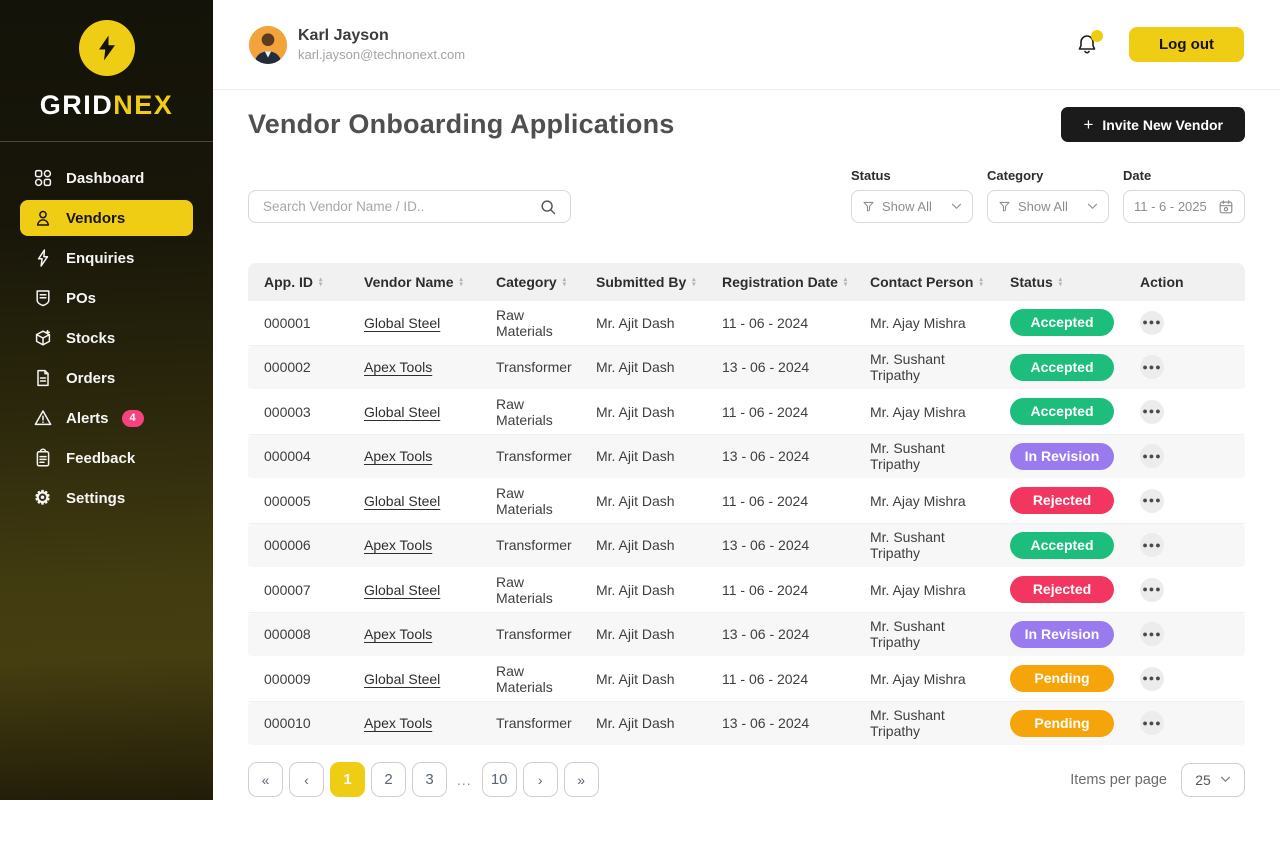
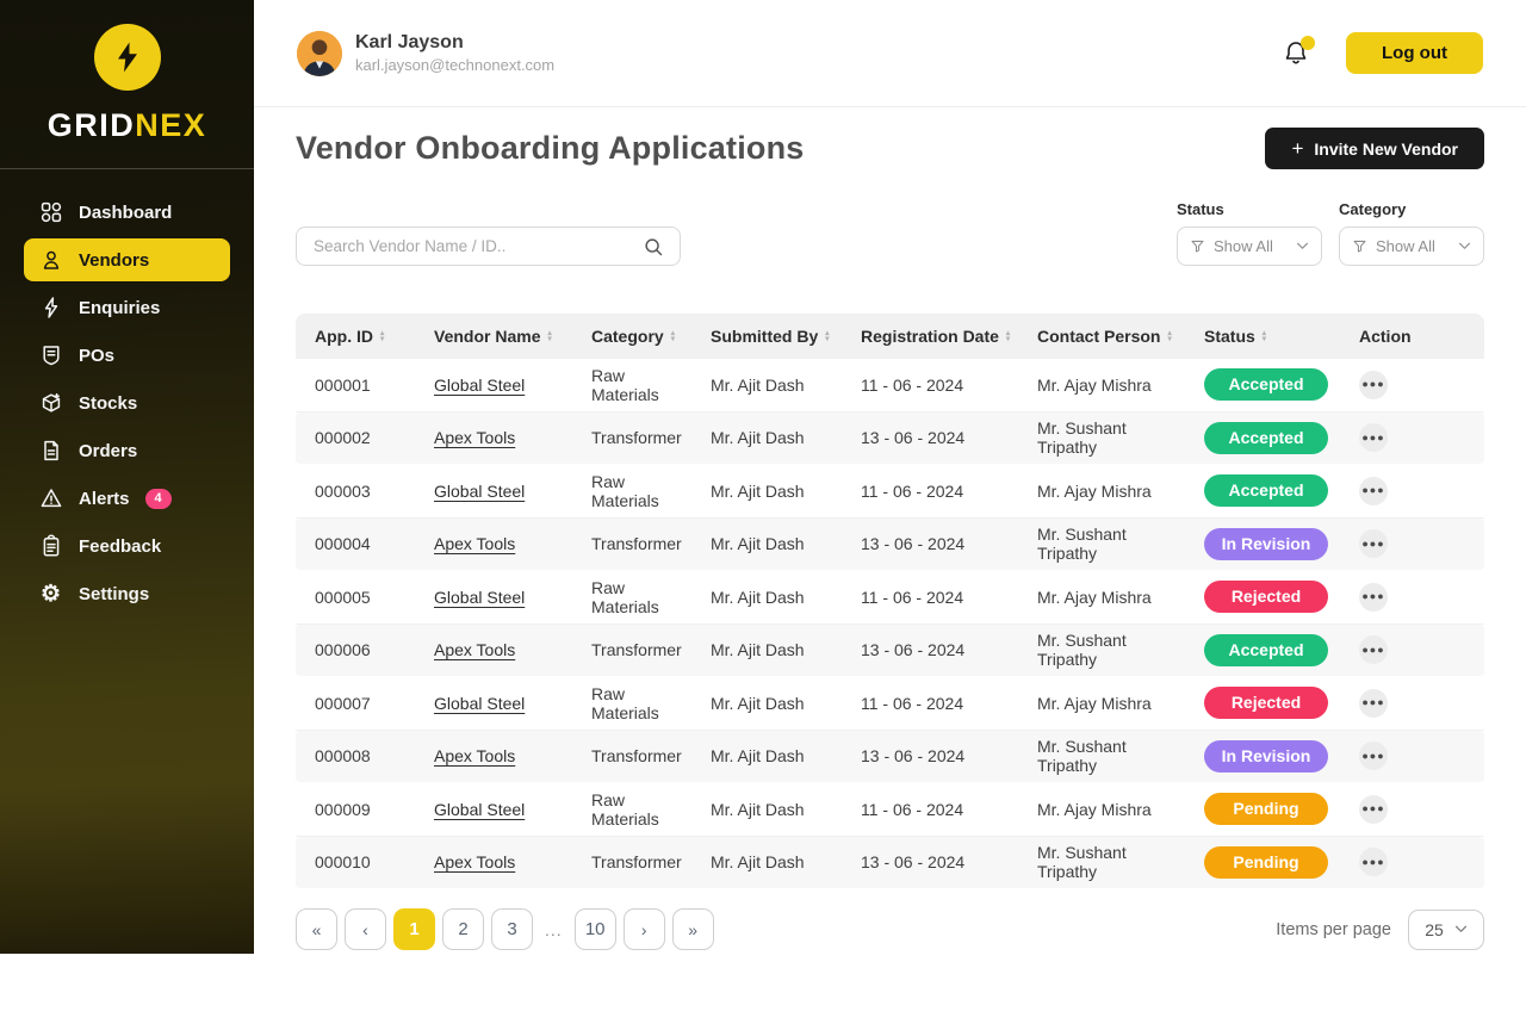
  GRIDNEX
  Dashboard
  Vendors
  Enquiries
  POs
  Stocks
  Orders
  Alerts
  4
  Feedback
  ⚙
  Settings
  Karl Jayson
  karl.jayson@technonext.com
  Log out
  Vendor Onboarding Applications
  +
  Invite New Vendor
  Search Vendor Name / ID..
  Status
  Show All
  Category
  Show All
- Date
- 11 - 6 - 2025
  App. ID
  Vendor Name
  Category
  Submitted By
  Registration Date
  Contact Person
  Status
  Action
  000001
  Global Steel
  Raw Materials
  Mr. Ajit Dash
  11 - 06 - 2024
  Mr. Ajay Mishra
  Accepted
  ●●●
  000002
  Apex Tools
  Transformer
  Mr. Ajit Dash
  13 - 06 - 2024
  Mr. Sushant Tripathy
  Accepted
  ●●●
  000003
  Global Steel
  Raw Materials
  Mr. Ajit Dash
  11 - 06 - 2024
  Mr. Ajay Mishra
  Accepted
  ●●●
  000004
  Apex Tools
  Transformer
  Mr. Ajit Dash
  13 - 06 - 2024
  Mr. Sushant Tripathy
  In Revision
  ●●●
  000005
  Global Steel
  Raw Materials
  Mr. Ajit Dash
  11 - 06 - 2024
  Mr. Ajay Mishra
  Rejected
  ●●●
  000006
  Apex Tools
  Transformer
  Mr. Ajit Dash
  13 - 06 - 2024
  Mr. Sushant Tripathy
  Accepted
  ●●●
  000007
  Global Steel
  Raw Materials
  Mr. Ajit Dash
  11 - 06 - 2024
  Mr. Ajay Mishra
  Rejected
  ●●●
  000008
  Apex Tools
  Transformer
  Mr. Ajit Dash
  13 - 06 - 2024
  Mr. Sushant Tripathy
  In Revision
  ●●●
  000009
  Global Steel
  Raw Materials
  Mr. Ajit Dash
  11 - 06 - 2024
  Mr. Ajay Mishra
  Pending
  ●●●
  000010
  Apex Tools
  Transformer
  Mr. Ajit Dash
  13 - 06 - 2024
  Mr. Sushant Tripathy
  Pending
  ●●●
  «
  ‹
  1
  2
  3
  ...
  10
  ›
  »
  Items per page
  25
